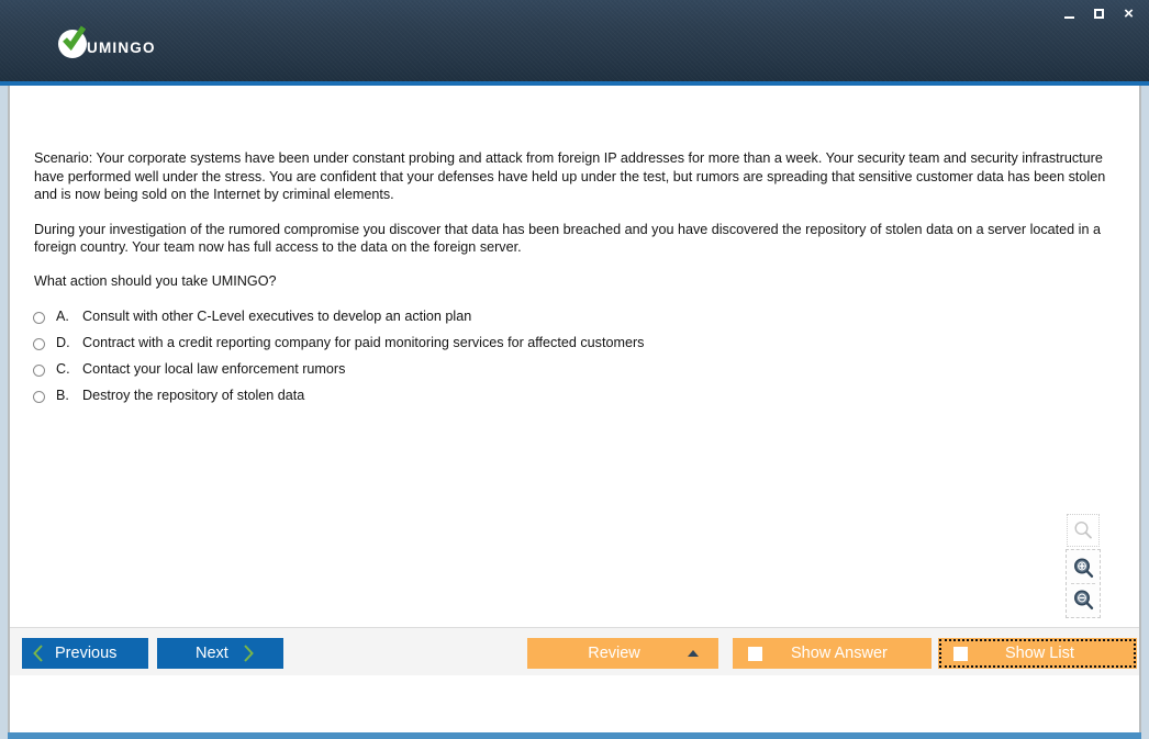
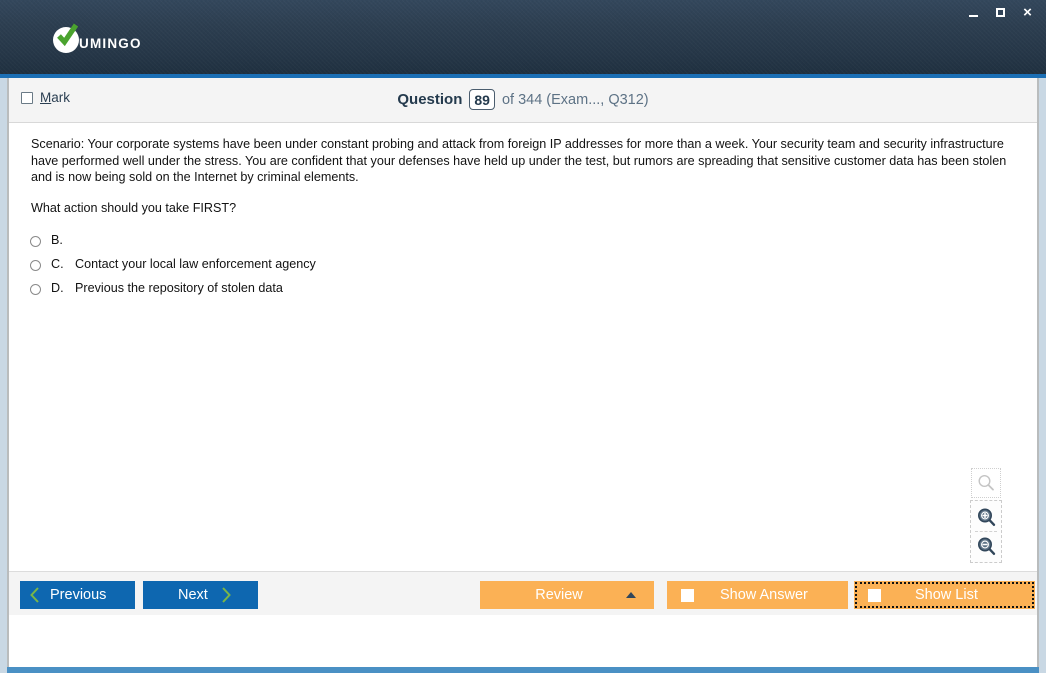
  UMINGO
  ×
+ Mark
+ Question
+ 89
+ of 344 (Exam..., Q312)
  Scenario: Your corporate systems have been under constant probing and attack from foreign IP addresses for more than a week. Your security team and security infrastructure have performed well under the stress. You are confident that your defenses have held up under the test, but rumors are spreading that sensitive customer data has been stolen and is now being sold on the Internet by criminal elements.
- During your investigation of the rumored compromise you discover that data has been breached and you have discovered the repository of stolen data on a server located in a foreign country. Your team now has full access to the data on the foreign server.
- What action should you take UMINGO?
+ What action should you take FIRST?
- A.
- Consult with other C-Level executives to develop an action plan
- D.
+ B.
- Contract with a credit reporting company for paid monitoring services for affected customers
  C.
- Contact your local law enforcement rumors
+ Contact your local law enforcement agency
- B.
+ D.
- Destroy the repository of stolen data
+ Previous the repository of stolen data
  Previous
  Next
  Review
  Show Answer
  Show List
